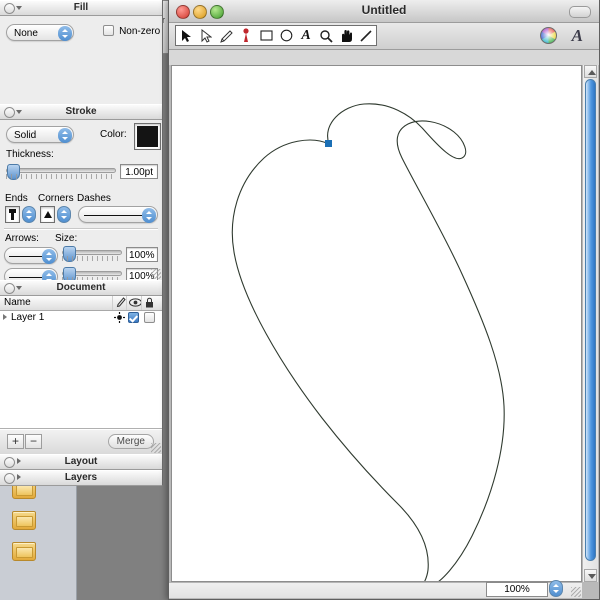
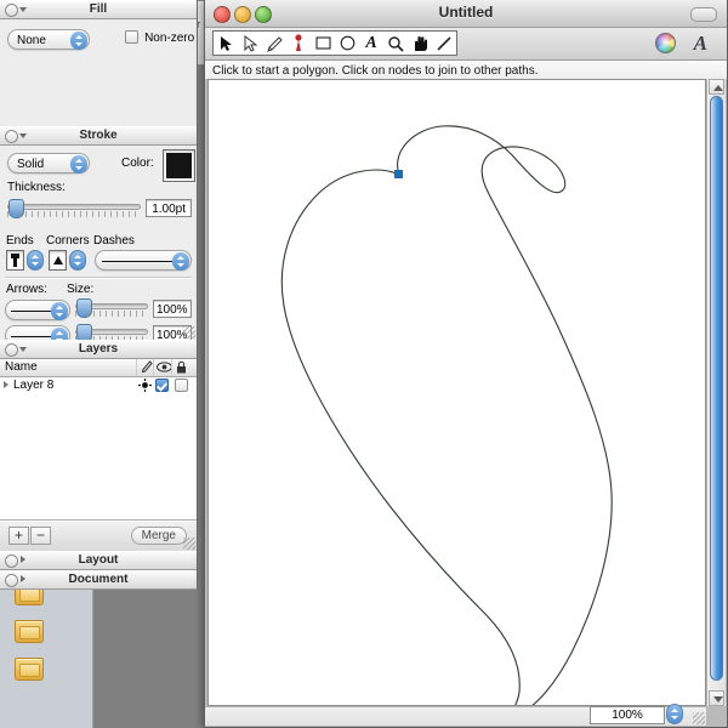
  Fill
  None
  Non-zero
  Stroke
  Solid
  Color:
  Thickness:
  1.00pt
  Ends
  Corners
  Dashes
  Arrows:
  Size:
  100%
  100%
- Document
+ Layers
  Name
- Layer 1
+ Layer 8
  +
  −
  Merge
  Layout
- Layers
+ Document
  Untitled
  A
  A
+ Click to start a polygon. Click on nodes to join to other paths.
  100%
